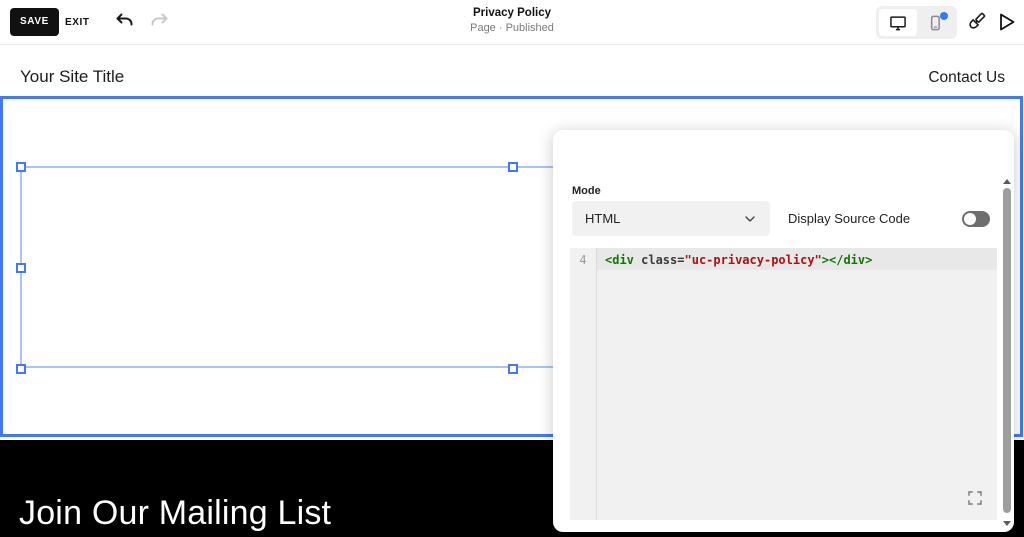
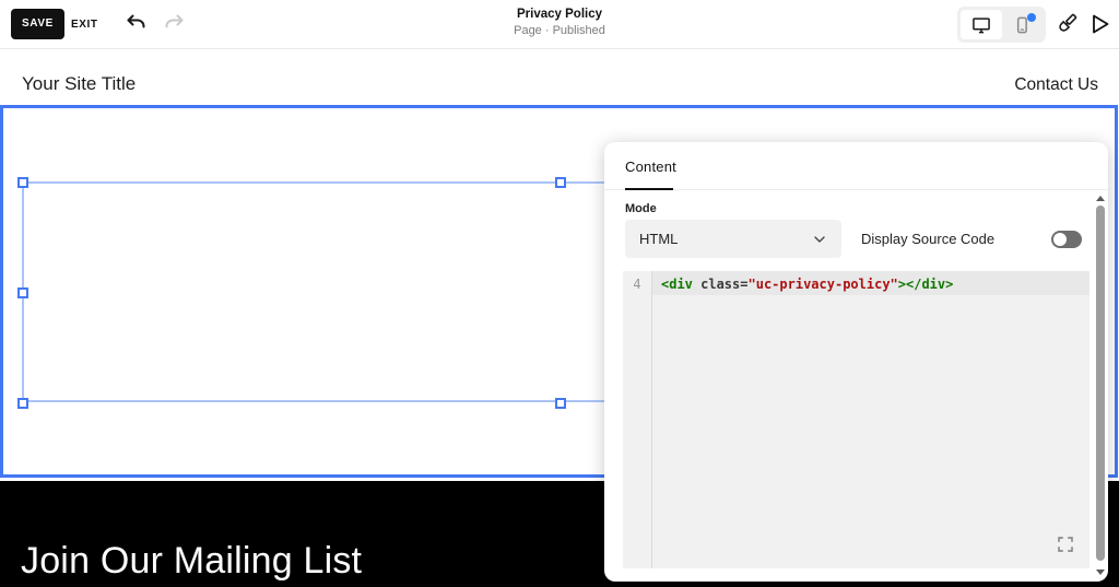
  Join Our Mailing List
  Your Site Title
  Contact Us
  SAVE
  EXIT
  Privacy Policy
  Page · Published
+ Content
  Mode
  HTML
  Display Source Code
  4
  <div class="uc-privacy-policy"></div>
